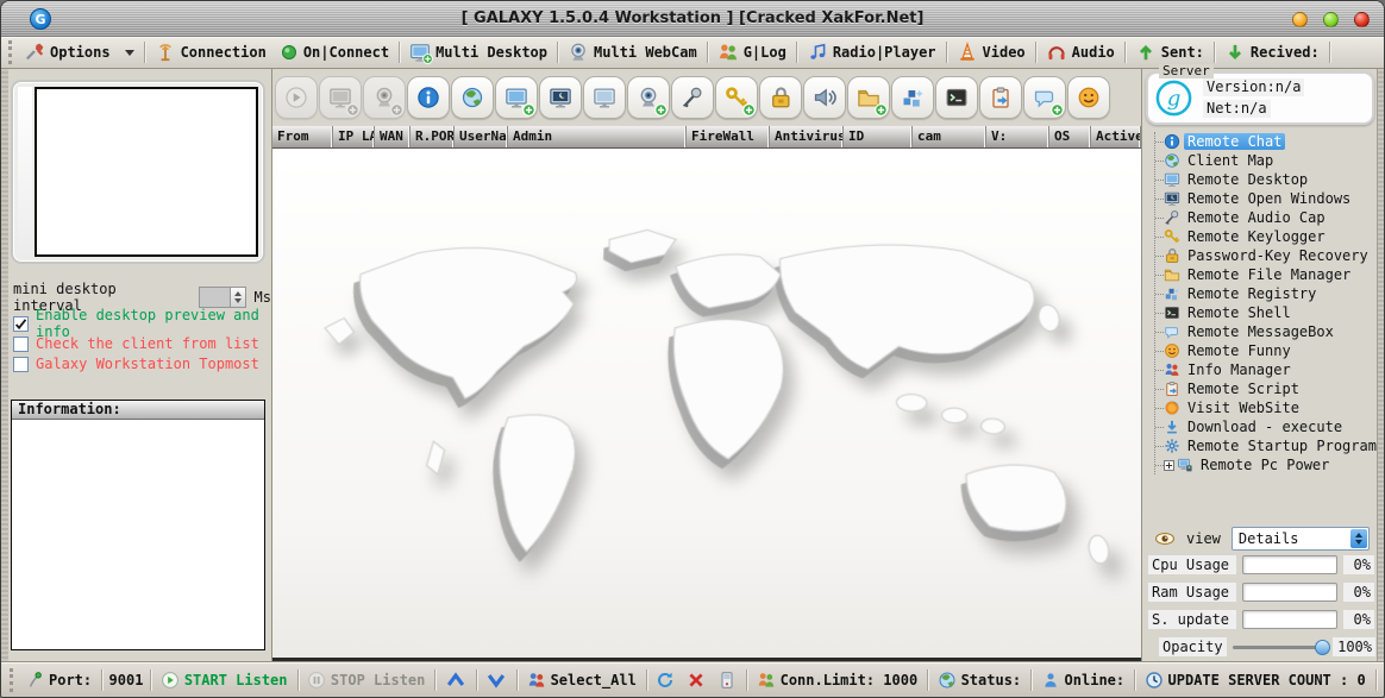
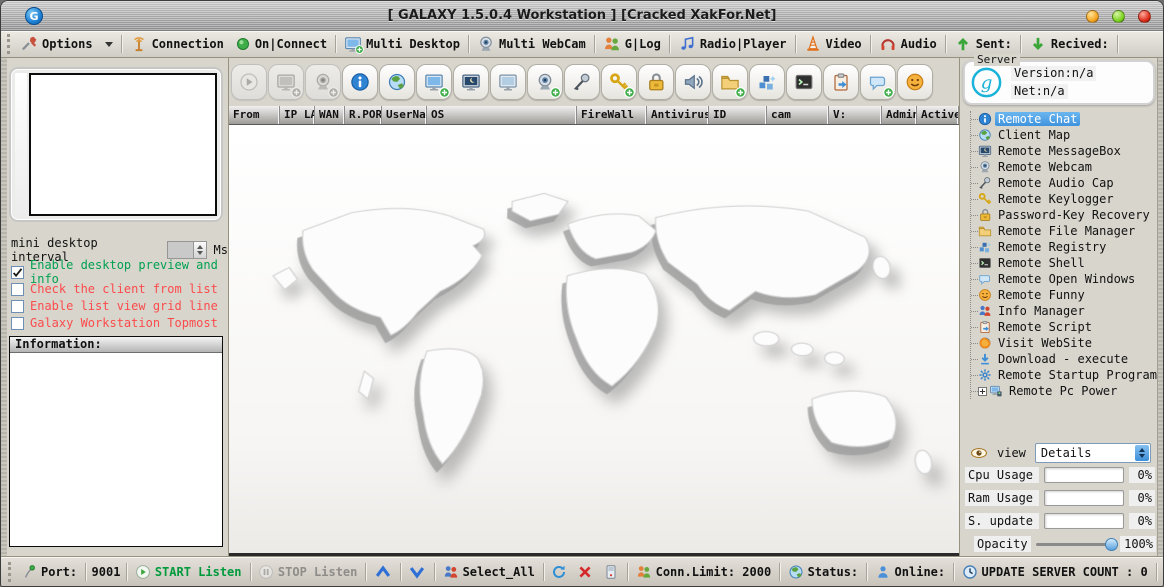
  G
  [ GALAXY 1.5.0.4 Workstation ] [Cracked XakFor.Net]
  Options
  Connection
  On|Connect
  Multi Desktop
  Multi WebCam
  G|Log
  Radio|Player
  Video
  Audio
  Sent:
  Recived:
  mini desktop interval
  Ms
  Enable desktop preview and info
  Check the client from list
+ Enable list view grid line
  Galaxy Workstation Topmost
  Information:
  From
  IP LA
  WAN
  R.POR
  UserNa
- Admin
+ OS
  FireWall
  Antivirus
  ID
  cam
  V:
- OS
+ Admin
  Active
  Server
  g
  Version:n/a
  Net:n/a
  Remote Chat
  Client Map
- Remote Desktop
- Remote Open Windows
+ Remote MessageBox
+ Remote Webcam
  Remote Audio Cap
  Remote Keylogger
  Password-Key Recovery
  Remote File Manager
  Remote Registry
  Remote Shell
- Remote MessageBox
+ Remote Open Windows
  Remote Funny
  Info Manager
  Remote Script
  Visit WebSite
  Download - execute
  Remote Startup Program
  Remote Pc Power
  view
  Details
  Cpu Usage
  0%
  Ram Usage
  0%
  S. update
  0%
  Opacity
  100%
  Port:
  9001
  START Listen
  STOP Listen
  Select_All
- Conn.Limit: 1000
+ Conn.Limit: 2000
  Status:
  Online:
  UPDATE SERVER COUNT : 0
